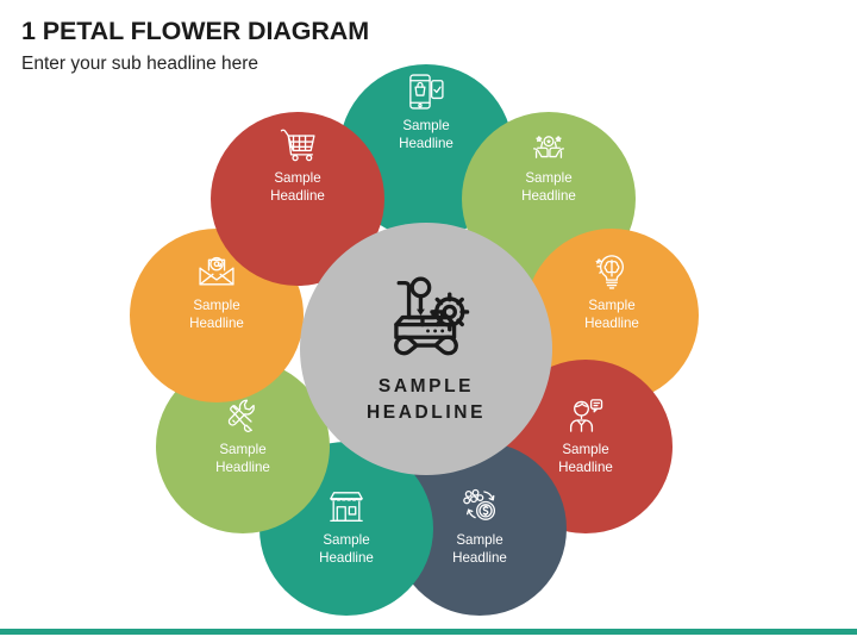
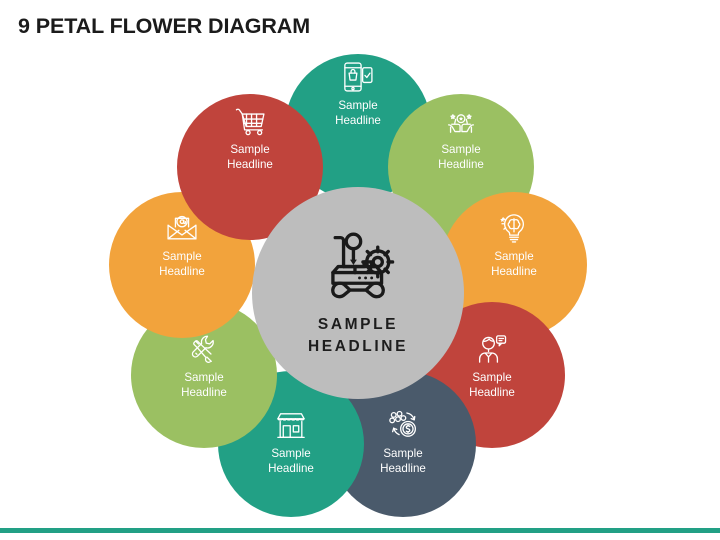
- 1 PETAL FLOWER DIAGRAM
+ 9 PETAL FLOWER DIAGRAM
- Enter your sub headline here
  Sample
  Headline
  Sample
  Headline
  Sample
  Headline
  Sample
  Headline
  Sample
  Headline
  Sample
  Headline
  Sample
  Headline
  Sample
  Headline
  Sample
  Headline
  SAMPLE
  HEADLINE
